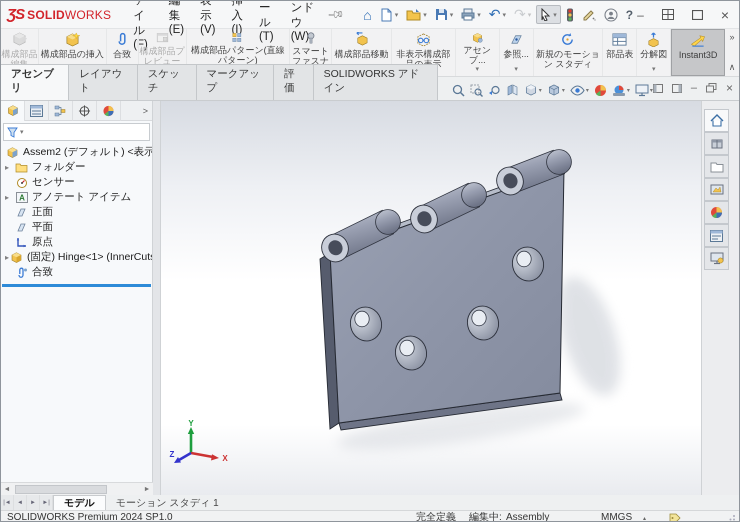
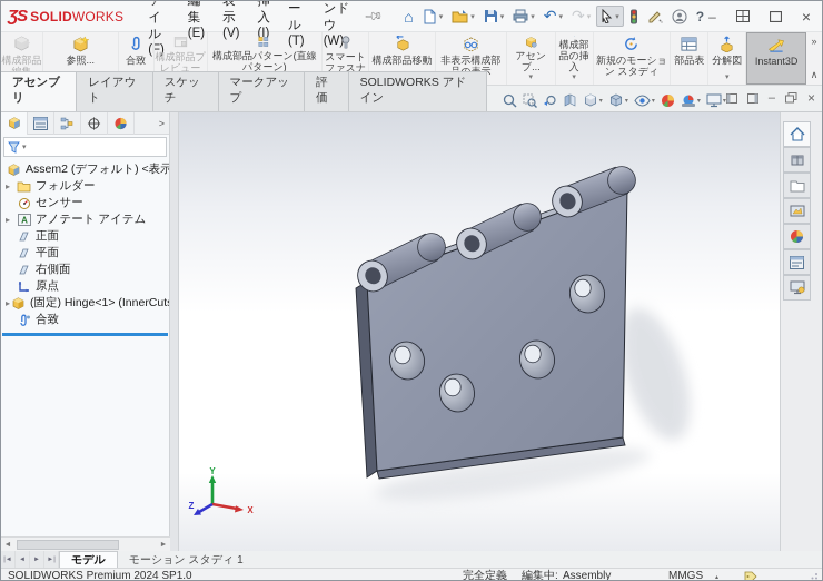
  ƷS
  SOLID
  WORKS
  ァイル(F)
  編集(E)
  表示(V)
  挿入(I)
  ール(T)
  ンドウ(W)
  ⌂
  ↶
  ↷
  ?
  –
  ×
- 構成部品の挿入
+ 参照...
  合致
  構成部品パターン(直線パターン)
  スマート ファスナ
  構成部品移動
  アセンブ...
- 参照...
+ 構成部品の挿入
  新規のモーション スタディ
  部品表
  分解図
  Instant3D
  »
  ∧
  アセンブリ
  レイアウト
  スケッチ
  マークアップ
  評価
  SOLIDWORKS アドイン
  –
  ×
  >
  Assem2 (デフォルト) <表示
  ▸
  フォルダー
  センサー
  ▸
  A
  アノテート アイテム
  正面
  平面
+ 右側面
  原点
  ▸
  (固定) Hinge<1> (InnerCut
  合致
  Y
  X
  Z
  モデル
  モーション スタディ 1
  SOLIDWORKS Premium 2024 SP1.0
  完全定義
  編集中:
  Assembly
  MMGS
